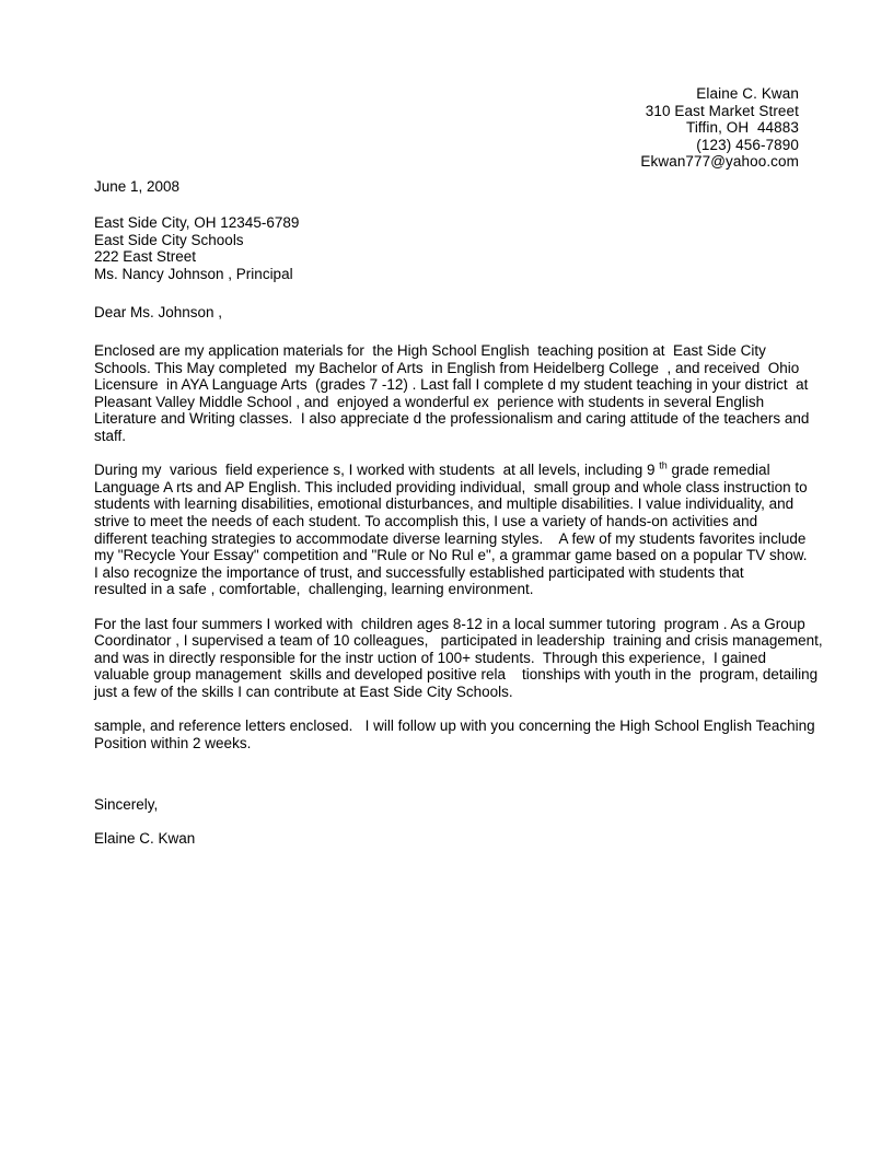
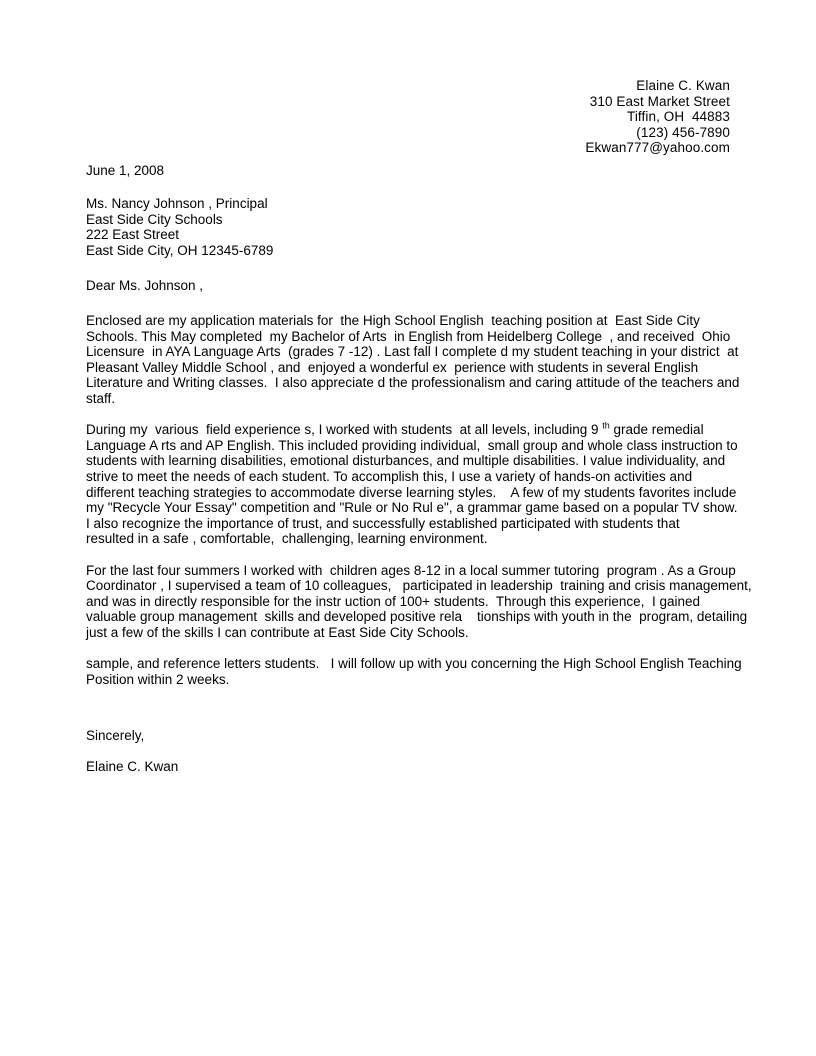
  Elaine C. Kwan
  310 East Market Street
  Tiffin, OH 44883
  (123) 456-7890
  Ekwan777@yahoo.com
  June 1, 2008
- East Side City, OH 12345-6789
+ Ms. Nancy Johnson , Principal
  East Side City Schools
  222 East Street
- Ms. Nancy Johnson , Principal
+ East Side City, OH 12345-6789
  Dear Ms. Johnson ,
  Enclosed are my application materials for the High School English teaching position at East Side City
  Schools. This May completed my Bachelor of Arts in English from Heidelberg College , and received Ohio
  Licensure in AYA Language Arts (grades 7 -12) . Last fall I complete d my student teaching in your district at
  Pleasant Valley Middle School , and enjoyed a wonderful ex perience with students in several English
  Literature and Writing classes. I also appreciate d the professionalism and caring attitude of the teachers and
  staff.
  During my various field experience s, I worked with students at all levels, including 9 th grade remedial
  Language A rts and AP English. This included providing individual, small group and whole class instruction to
  students with learning disabilities, emotional disturbances, and multiple disabilities. I value individuality, and
  strive to meet the needs of each student. To accomplish this, I use a variety of hands-on activities and
  different teaching strategies to accommodate diverse learning styles. A few of my students favorites include
  my "Recycle Your Essay" competition and "Rule or No Rul e", a grammar game based on a popular TV show.
  I also recognize the importance of trust, and successfully established participated with students that
  resulted in a safe , comfortable, challenging, learning environment.
  For the last four summers I worked with children ages 8-12 in a local summer tutoring program . As a Group
  Coordinator , I supervised a team of 10 colleagues, participated in leadership training and crisis management,
  and was in directly responsible for the instr uction of 100+ students. Through this experience, I gained
  valuable group management skills and developed positive rela tionships with youth in the program, detailing
  just a few of the skills I can contribute at East Side City Schools.
- sample, and reference letters enclosed. I will follow up with you concerning the High School English Teaching
+ sample, and reference letters students. I will follow up with you concerning the High School English Teaching
  Position within 2 weeks.
  Sincerely,
  Elaine C. Kwan
